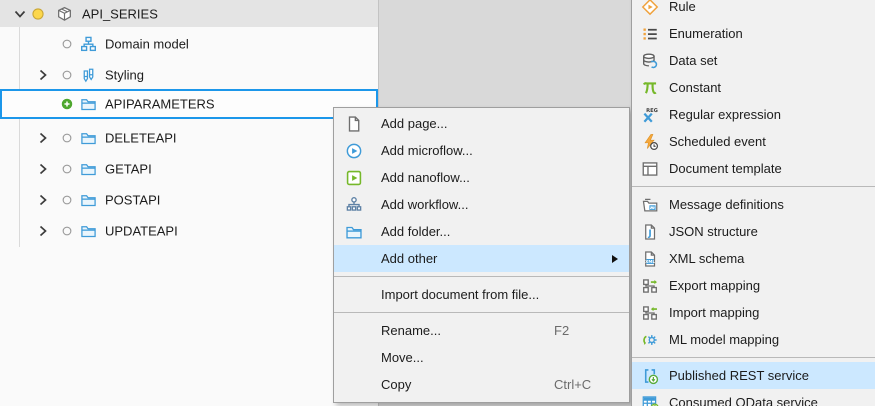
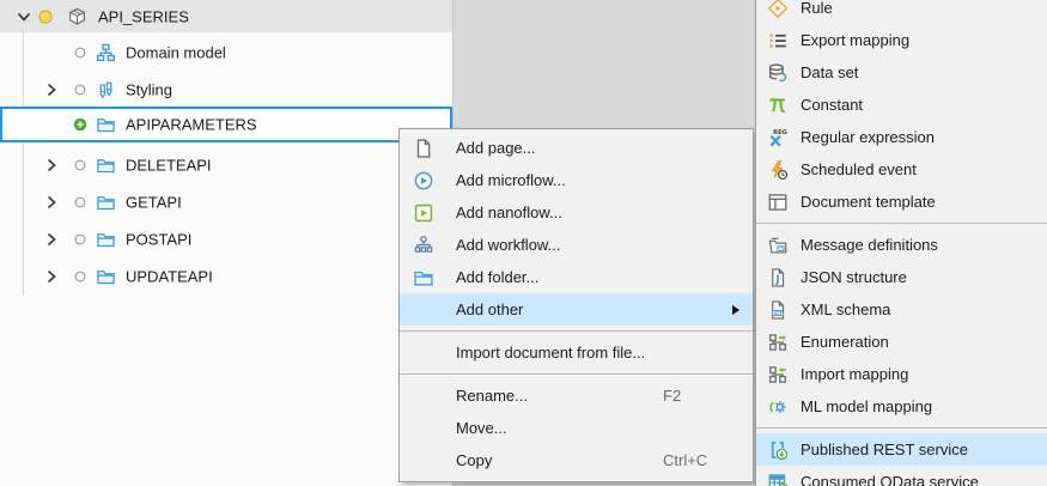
  API_SERIES
  Domain model
  Styling
  APIPARAMETERS
  DELETEAPI
  GETAPI
  POSTAPI
  UPDATEAPI
  Add page...
  Add microflow...
  Add nanoflow...
  Add workflow...
  Add folder...
  Add other
  Import document from file...
  Rename...
  F2
  Move...
  Copy
  Ctrl+C
  Rule
- Enumeration
+ Export mapping
  Data set
  Constant
  Regular expression
  Scheduled event
  Document template
  Message definitions
  J
  JSON structure
  XML schema
- Export mapping
+ Enumeration
  Import mapping
  ML model mapping
  Published REST service
  Consumed OData service
